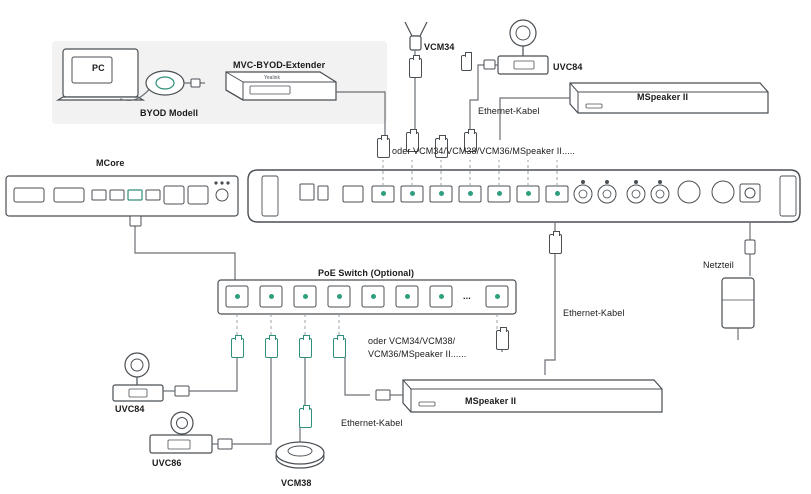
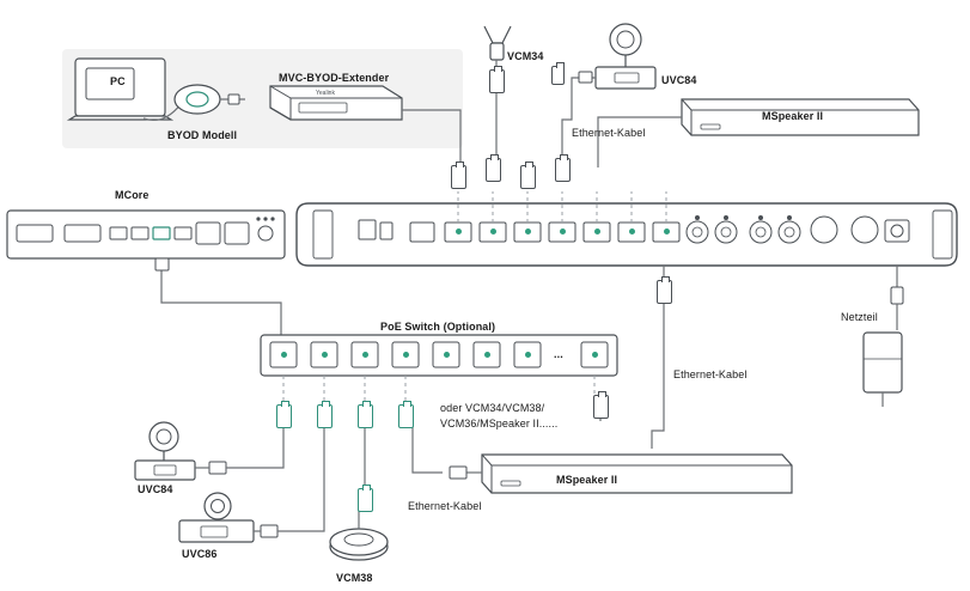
  PC
  MVC-BYOD-Extender
  BYOD Modell
  VCM34
  UVC84
  MSpeaker II
  Ethernet-Kabel
- oder VCM34/VCM38/VCM36/MSpeaker II.....
  MCore
  PoE Switch (Optional)
  ...
  Netzteil
  Ethernet-Kabel
  oder VCM34/VCM38/
  VCM36/MSpeaker II......
  UVC84
  UVC86
  VCM38
  Ethernet-Kabel
  MSpeaker II
